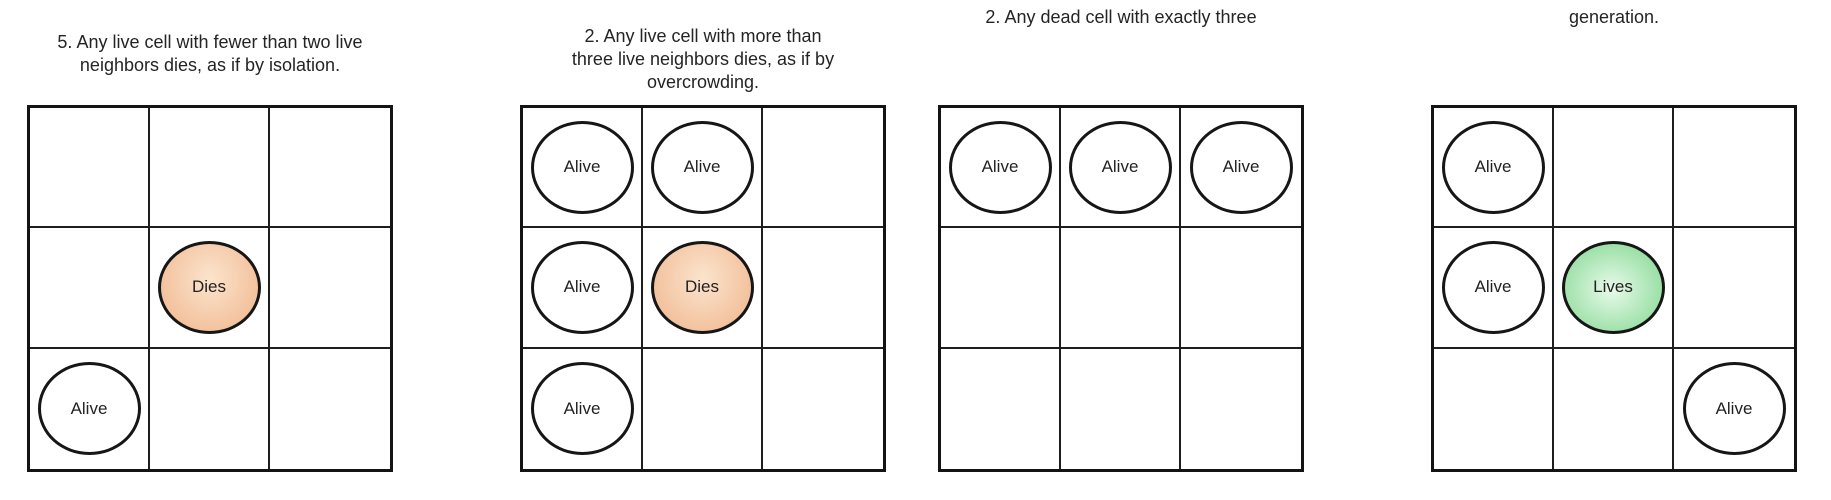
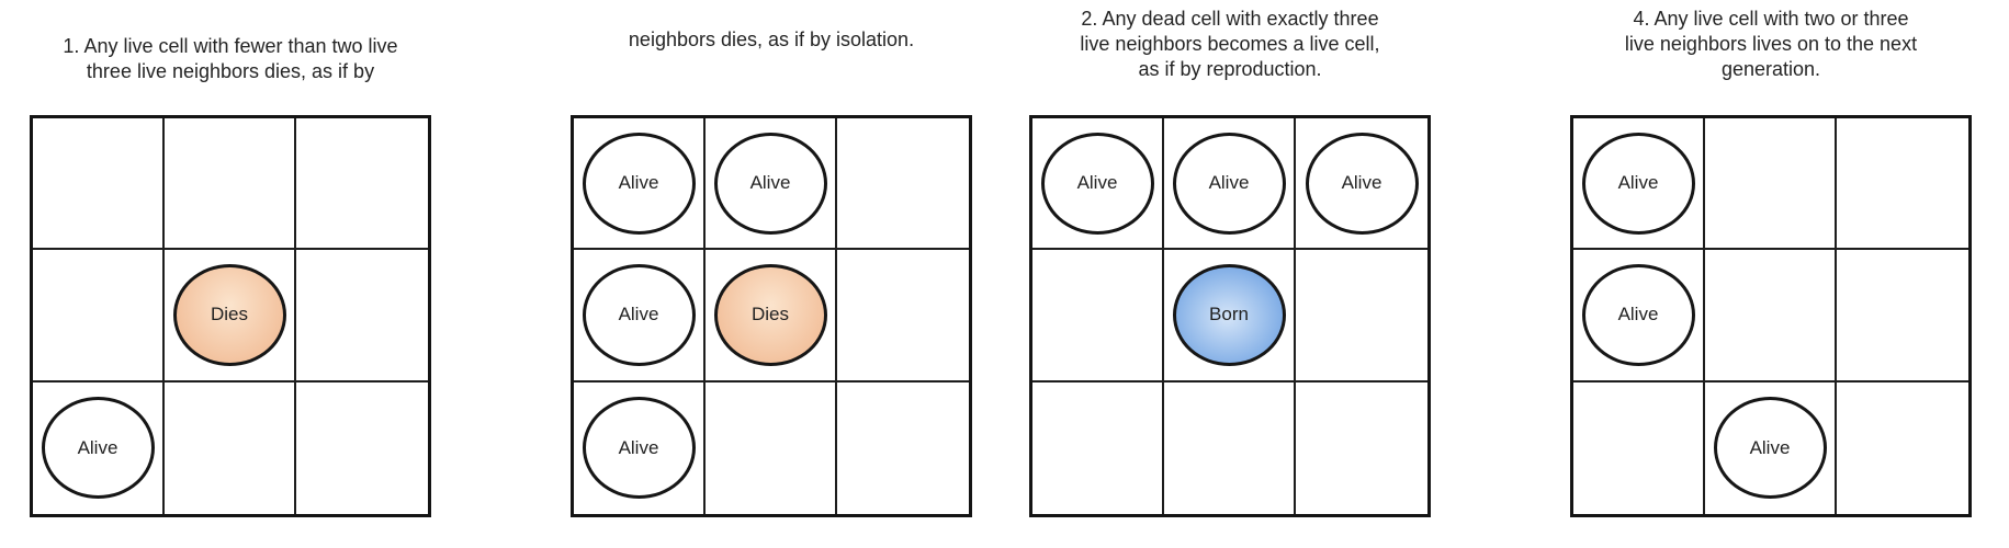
- 5. Any live cell with fewer than two live
+ 1. Any live cell with fewer than two live
- neighbors dies, as if by isolation.
+ three live neighbors dies, as if by
  Dies
  Alive
- 2. Any live cell with more than
- three live neighbors dies, as if by
+ neighbors dies, as if by isolation.
- overcrowding.
  Alive
  Alive
  Alive
  Dies
  Alive
  2. Any dead cell with exactly three
+ live neighbors becomes a live cell,
+ as if by reproduction.
  Alive
  Alive
  Alive
+ Born
+ 4. Any live cell with two or three
+ live neighbors lives on to the next
  generation.
  Alive
  Alive
- Lives
  Alive
